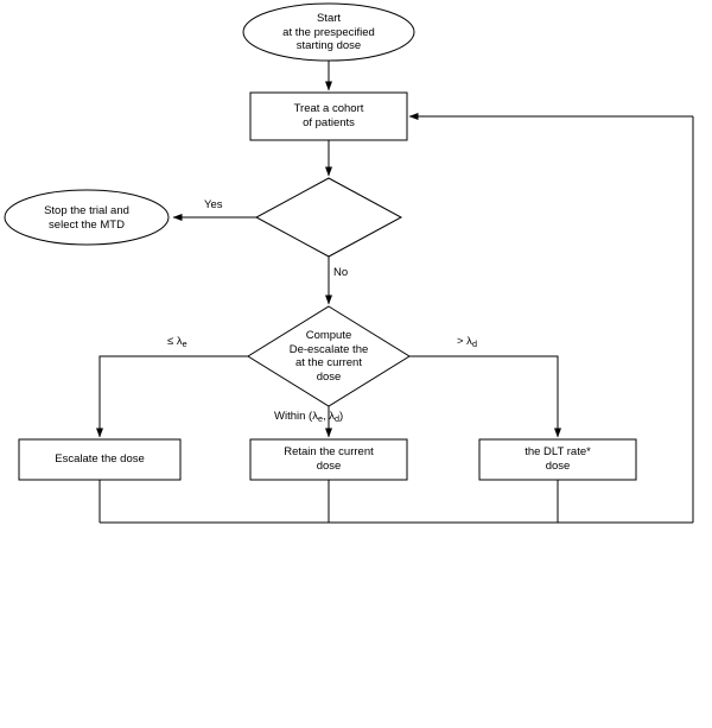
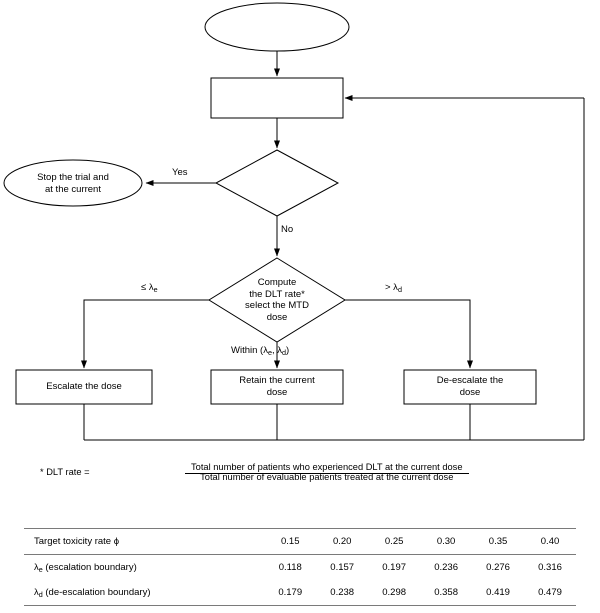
- Start
- at the prespecified
- starting dose
- Treat a cohort
- of patients
  Stop the trial and
- select the MTD
+ at the current
  Compute
- De-escalate the
+ the DLT rate*
- at the current
+ select the MTD
  dose
  Escalate the dose
  Retain the current
  dose
- the DLT rate*
+ De-escalate the
  dose
  Yes
  No
  ≤ λe
  > λd
  Within (λe, λd)
+ * DLT rate =
+ Total number of patients who experienced DLT at the current dose Total number of evaluable patients treated at the current dose
+ Target toxicity rate ϕ	0.15	0.20	0.25	0.30	0.35	0.40
+ λe (escalation boundary)	0.118	0.157	0.197	0.236	0.276	0.316
+ λd (de-escalation boundary)	0.179	0.238	0.298	0.358	0.419	0.479
